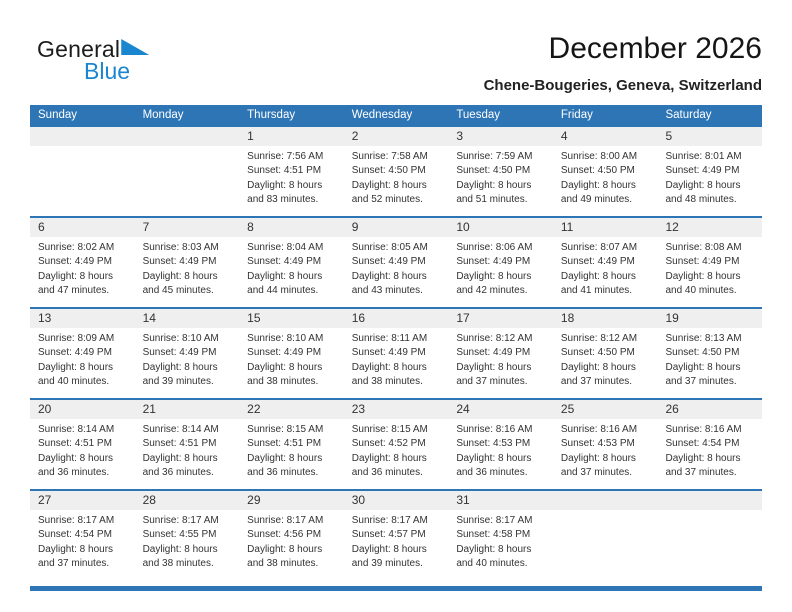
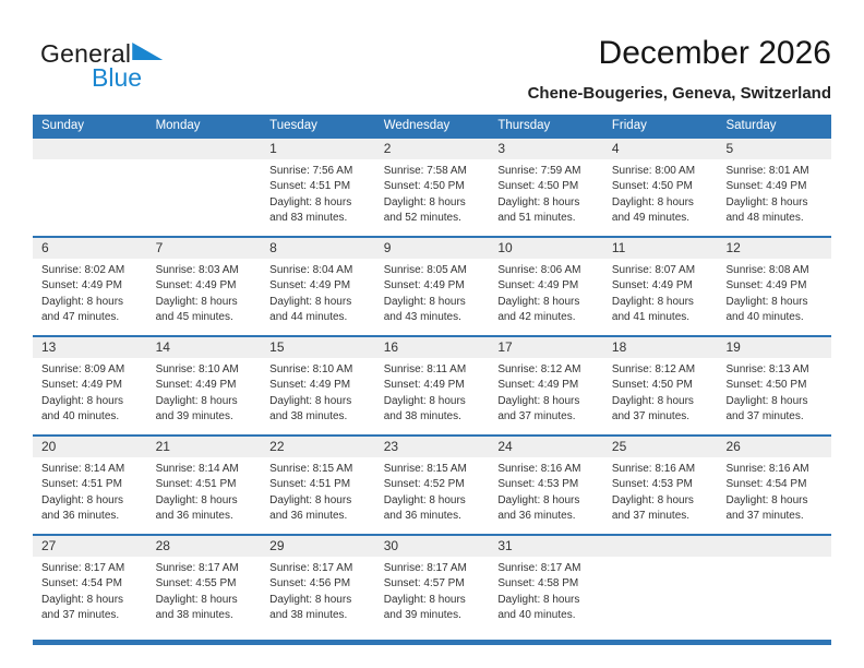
  General
  Blue
  December 2026
  Chene-Bougeries, Geneva, Switzerland
  Sunday
  Monday
- Thursday
+ Tuesday
  Wednesday
- Tuesday
+ Thursday
  Friday
  Saturday
  1
  Sunrise: 7:56 AM
  Sunset: 4:51 PM
  Daylight: 8 hours
  and 83 minutes.
  2
  Sunrise: 7:58 AM
  Sunset: 4:50 PM
  Daylight: 8 hours
  and 52 minutes.
  3
  Sunrise: 7:59 AM
  Sunset: 4:50 PM
  Daylight: 8 hours
  and 51 minutes.
  4
  Sunrise: 8:00 AM
  Sunset: 4:50 PM
  Daylight: 8 hours
  and 49 minutes.
  5
  Sunrise: 8:01 AM
  Sunset: 4:49 PM
  Daylight: 8 hours
  and 48 minutes.
  6
  Sunrise: 8:02 AM
  Sunset: 4:49 PM
  Daylight: 8 hours
  and 47 minutes.
  7
  Sunrise: 8:03 AM
  Sunset: 4:49 PM
  Daylight: 8 hours
  and 45 minutes.
  8
  Sunrise: 8:04 AM
  Sunset: 4:49 PM
  Daylight: 8 hours
  and 44 minutes.
  9
  Sunrise: 8:05 AM
  Sunset: 4:49 PM
  Daylight: 8 hours
  and 43 minutes.
  10
  Sunrise: 8:06 AM
  Sunset: 4:49 PM
  Daylight: 8 hours
  and 42 minutes.
  11
  Sunrise: 8:07 AM
  Sunset: 4:49 PM
  Daylight: 8 hours
  and 41 minutes.
  12
  Sunrise: 8:08 AM
  Sunset: 4:49 PM
  Daylight: 8 hours
  and 40 minutes.
  13
  Sunrise: 8:09 AM
  Sunset: 4:49 PM
  Daylight: 8 hours
  and 40 minutes.
  14
  Sunrise: 8:10 AM
  Sunset: 4:49 PM
  Daylight: 8 hours
  and 39 minutes.
  15
  Sunrise: 8:10 AM
  Sunset: 4:49 PM
  Daylight: 8 hours
  and 38 minutes.
  16
  Sunrise: 8:11 AM
  Sunset: 4:49 PM
  Daylight: 8 hours
  and 38 minutes.
  17
  Sunrise: 8:12 AM
  Sunset: 4:49 PM
  Daylight: 8 hours
  and 37 minutes.
  18
  Sunrise: 8:12 AM
  Sunset: 4:50 PM
  Daylight: 8 hours
  and 37 minutes.
  19
  Sunrise: 8:13 AM
  Sunset: 4:50 PM
  Daylight: 8 hours
  and 37 minutes.
  20
  Sunrise: 8:14 AM
  Sunset: 4:51 PM
  Daylight: 8 hours
  and 36 minutes.
  21
  Sunrise: 8:14 AM
  Sunset: 4:51 PM
  Daylight: 8 hours
  and 36 minutes.
  22
  Sunrise: 8:15 AM
  Sunset: 4:51 PM
  Daylight: 8 hours
  and 36 minutes.
  23
  Sunrise: 8:15 AM
  Sunset: 4:52 PM
  Daylight: 8 hours
  and 36 minutes.
  24
  Sunrise: 8:16 AM
  Sunset: 4:53 PM
  Daylight: 8 hours
  and 36 minutes.
  25
  Sunrise: 8:16 AM
  Sunset: 4:53 PM
  Daylight: 8 hours
  and 37 minutes.
  26
  Sunrise: 8:16 AM
  Sunset: 4:54 PM
  Daylight: 8 hours
  and 37 minutes.
  27
  Sunrise: 8:17 AM
  Sunset: 4:54 PM
  Daylight: 8 hours
  and 37 minutes.
  28
  Sunrise: 8:17 AM
  Sunset: 4:55 PM
  Daylight: 8 hours
  and 38 minutes.
  29
  Sunrise: 8:17 AM
  Sunset: 4:56 PM
  Daylight: 8 hours
  and 38 minutes.
  30
  Sunrise: 8:17 AM
  Sunset: 4:57 PM
  Daylight: 8 hours
  and 39 minutes.
  31
  Sunrise: 8:17 AM
  Sunset: 4:58 PM
  Daylight: 8 hours
  and 40 minutes.
